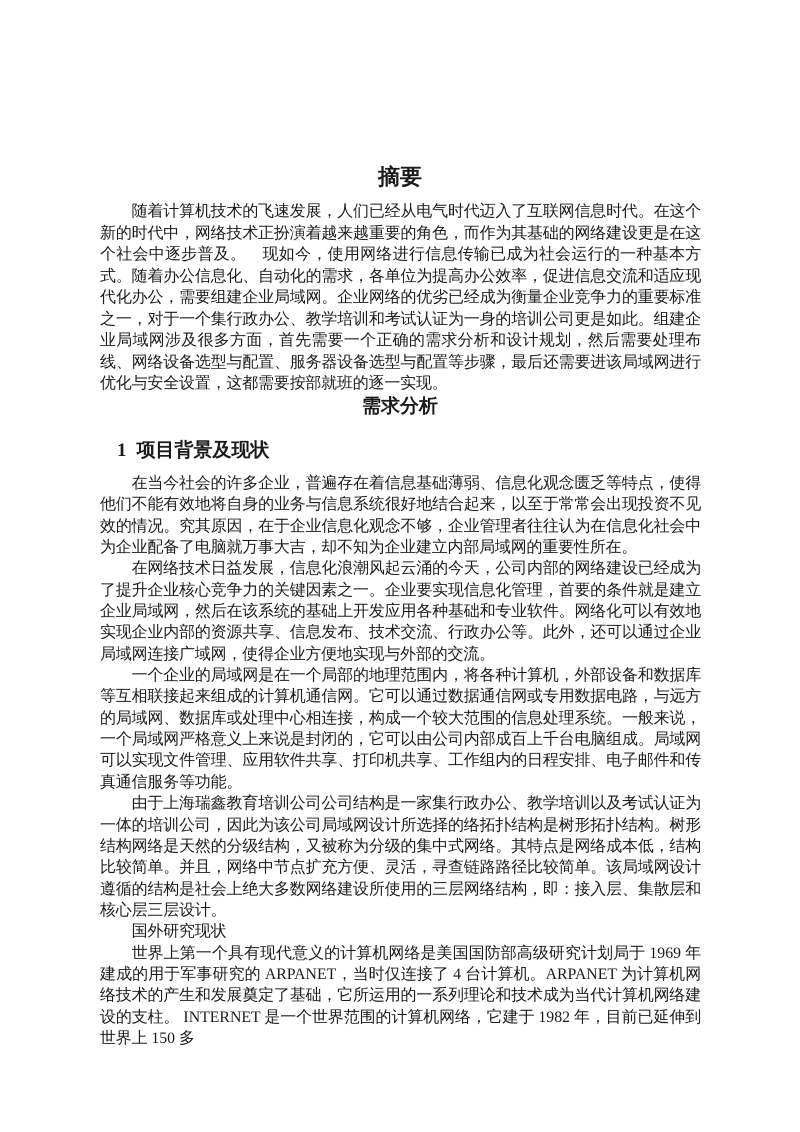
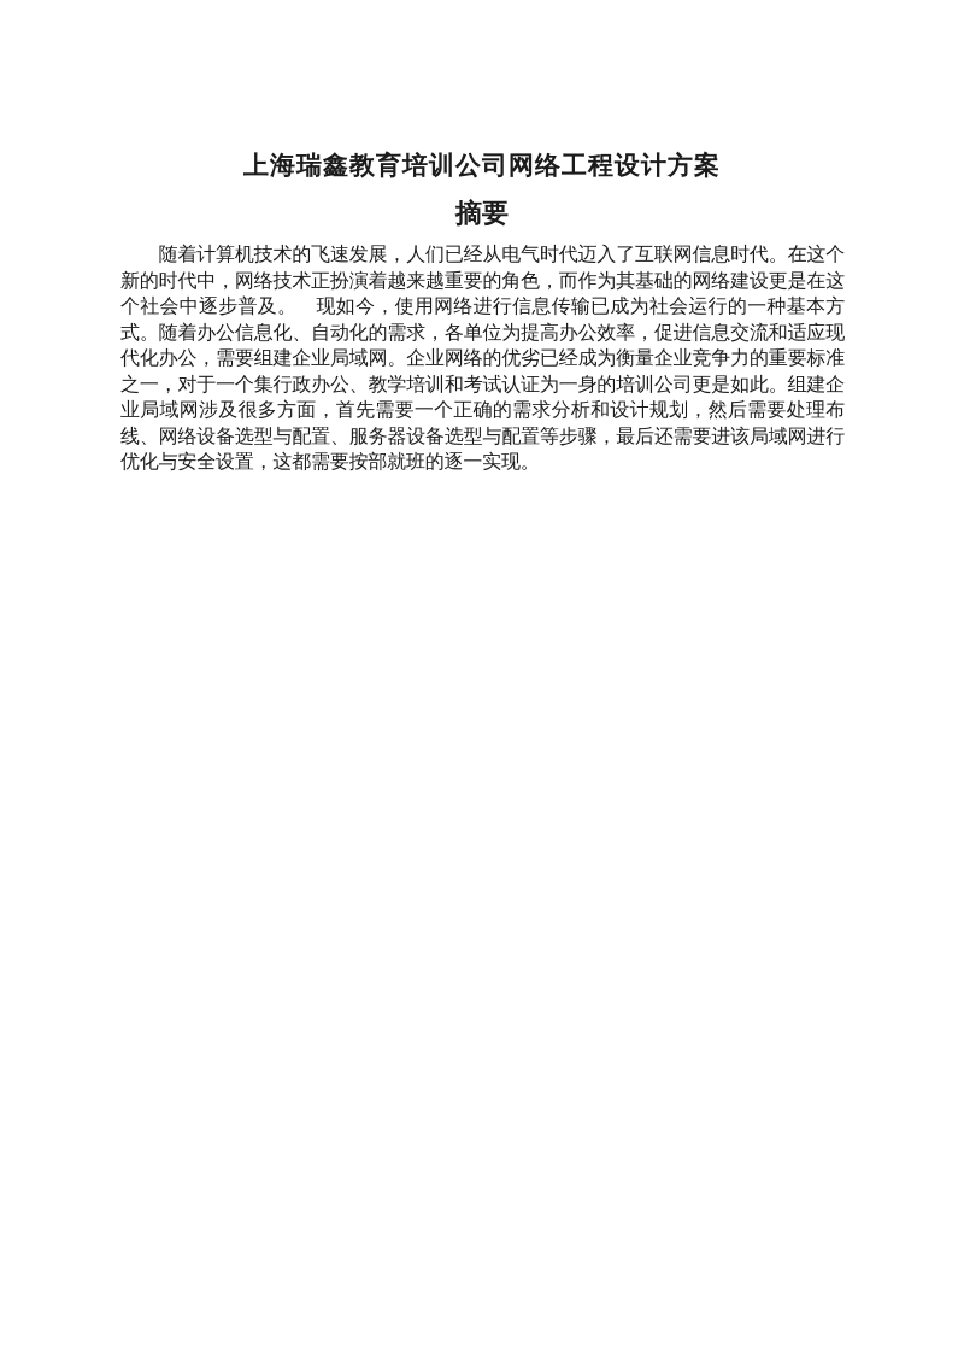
+ 上海瑞鑫教育培训公司网络工程设计方案
  摘要
  随着计算机技术的飞速发展，人们已经从电气时代迈入了互联网信息时代。在这个新的时代中，网络技术正扮演着越来越重要的角色，而作为其基础的网络建设更是在这个社会中逐步普及。 现如今，使用网络进行信息传输已成为社会运行的一种基本方式。随着办公信息化、自动化的需求，各单位为提高办公效率，促进信息交流和适应现代化办公，需要组建企业局域网。企业网络的优劣已经成为衡量企业竞争力的重要标准之一，对于一个集行政办公、教学培训和考试认证为一身的培训公司更是如此。组建企业局域网涉及很多方面，首先需要一个正确的需求分析和设计规划，然后需要处理布线、网络设备选型与配置、服务器设备选型与配置等步骤，最后还需要进该局域网进行优化与安全设置，这都需要按部就班的逐一实现。
- 需求分析
- 1 项目背景及现状
- 在当今社会的许多企业，普遍存在着信息基础薄弱、信息化观念匮乏等特点，使得他们不能有效地将自身的业务与信息系统很好地结合起来，以至于常常会出现投资不见效的情况。究其原因，在于企业信息化观念不够，企业管理者往往认为在信息化社会中为企业配备了电脑就万事大吉，却不知为企业建立内部局域网的重要性所在。
- 在网络技术日益发展，信息化浪潮风起云涌的今天，公司内部的网络建设已经成为了提升企业核心竞争力的关键因素之一。企业要实现信息化管理，首要的条件就是建立企业局域网，然后在该系统的基础上开发应用各种基础和专业软件。网络化可以有效地实现企业内部的资源共享、信息发布、技术交流、行政办公等。此外，还可以通过企业局域网连接广域网，使得企业方便地实现与外部的交流。
- 一个企业的局域网是在一个局部的地理范围内，将各种计算机，外部设备和数据库等互相联接起来组成的计算机通信网。它可以通过数据通信网或专用数据电路，与远方的局域网、数据库或处理中心相连接，构成一个较大范围的信息处理系统。一般来说，一个局域网严格意义上来说是封闭的，它可以由公司内部成百上千台电脑组成。局域网可以实现文件管理、应用软件共享、打印机共享、工作组内的日程安排、电子邮件和传真通信服务等功能。
- 由于上海瑞鑫教育培训公司公司结构是一家集行政办公、教学培训以及考试认证为一体的培训公司，因此为该公司局域网设计所选择的络拓扑结构是树形拓扑结构。树形结构网络是天然的分级结构，又被称为分级的集中式网络。其特点是网络成本低，结构比较简单。并且，网络中节点扩充方便、灵活，寻查链路路径比较简单。该局域网设计遵循的结构是社会上绝大多数网络建设所使用的三层网络结构，即：接入层、集散层和核心层三层设计。
- 国外研究现状
- 世界上第一个具有现代意义的计算机网络是美国国防部高级研究计划局于 1969 年建成的用于军事研究的 ARPANET，当时仅连接了 4 台计算机。ARPANET 为计算机网络技术的产生和发展奠定了基础，它所运用的一系列理论和技术成为当代计算机网络建设的支柱。 INTERNET 是一个世界范围的计算机网络，它建于 1982 年，目前已延伸到世界上 150 多
